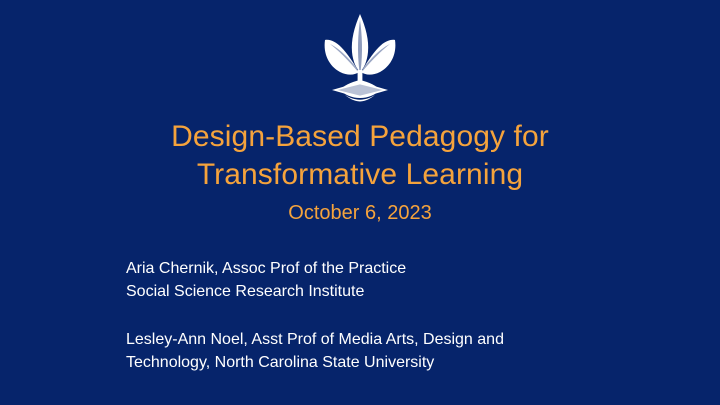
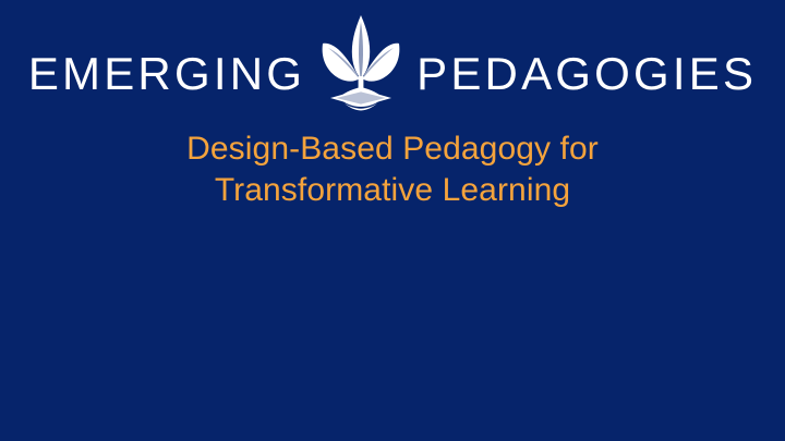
+ EMERGING
+ PEDAGOGIES
  Design-Based Pedagogy for
  Transformative Learning
- October 6, 2023
- Aria Chernik, Assoc Prof of the Practice
- Social Science Research Institute
- Lesley-Ann Noel, Asst Prof of Media Arts, Design and
- Technology, North Carolina State University
